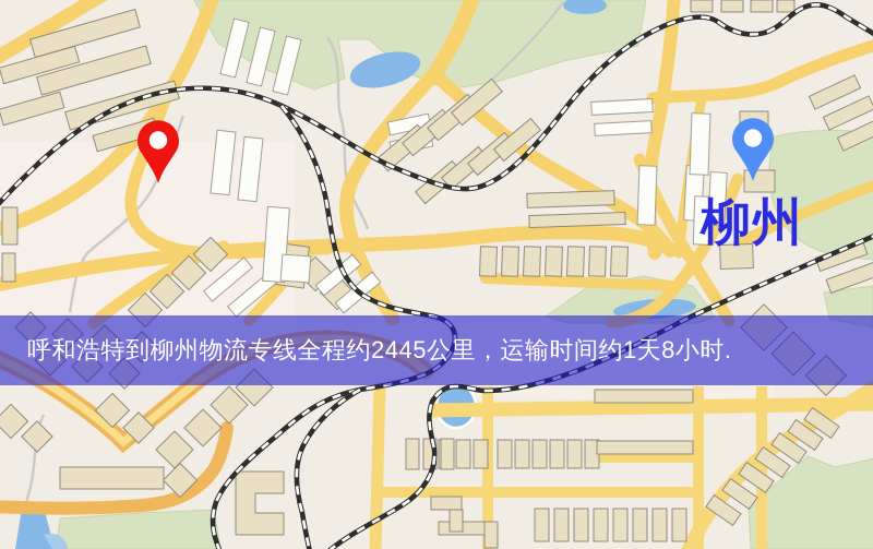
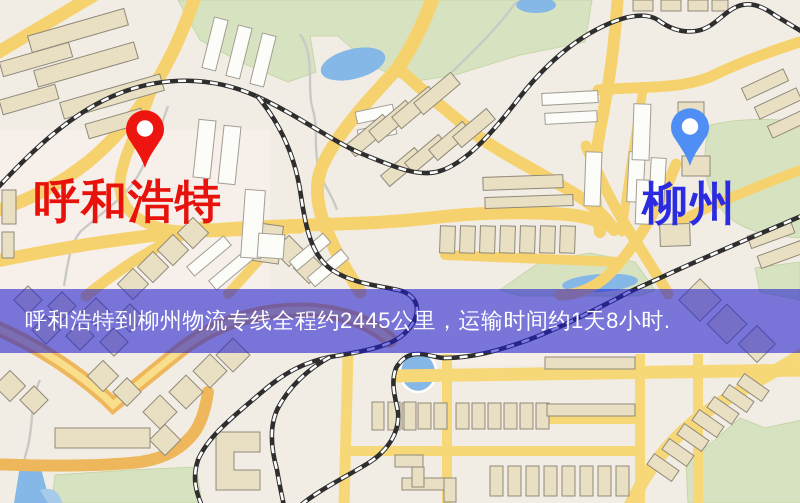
+ 呼和浩特
  柳州
  呼和浩特到柳州物流专线全程约2445公里，运输时间约1天8小时.
